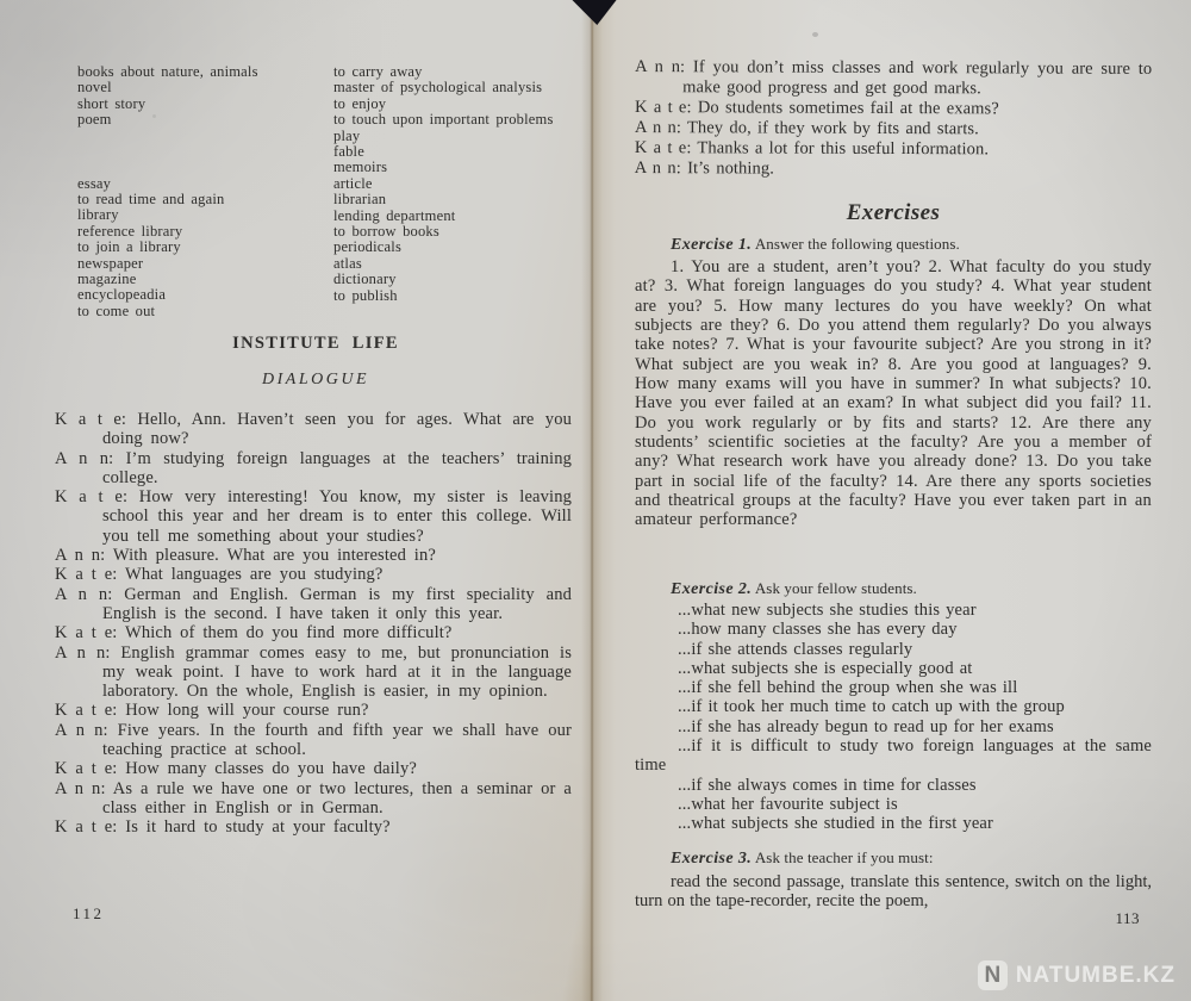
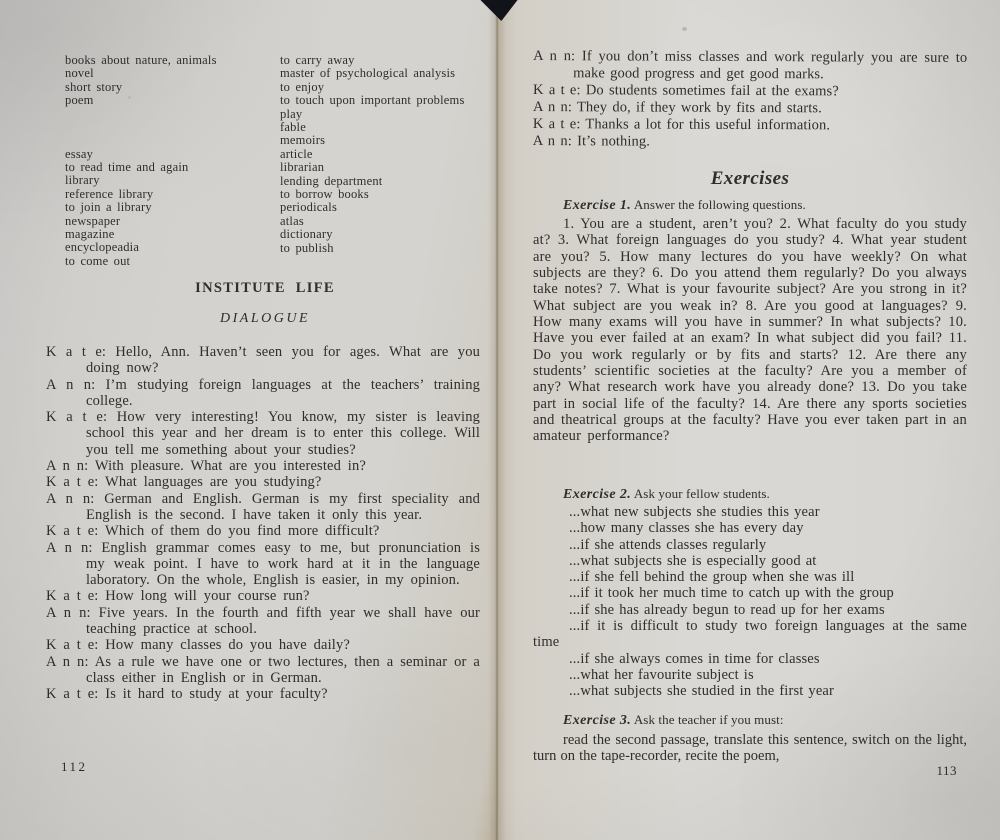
- N
- NATUMBE.KZ
